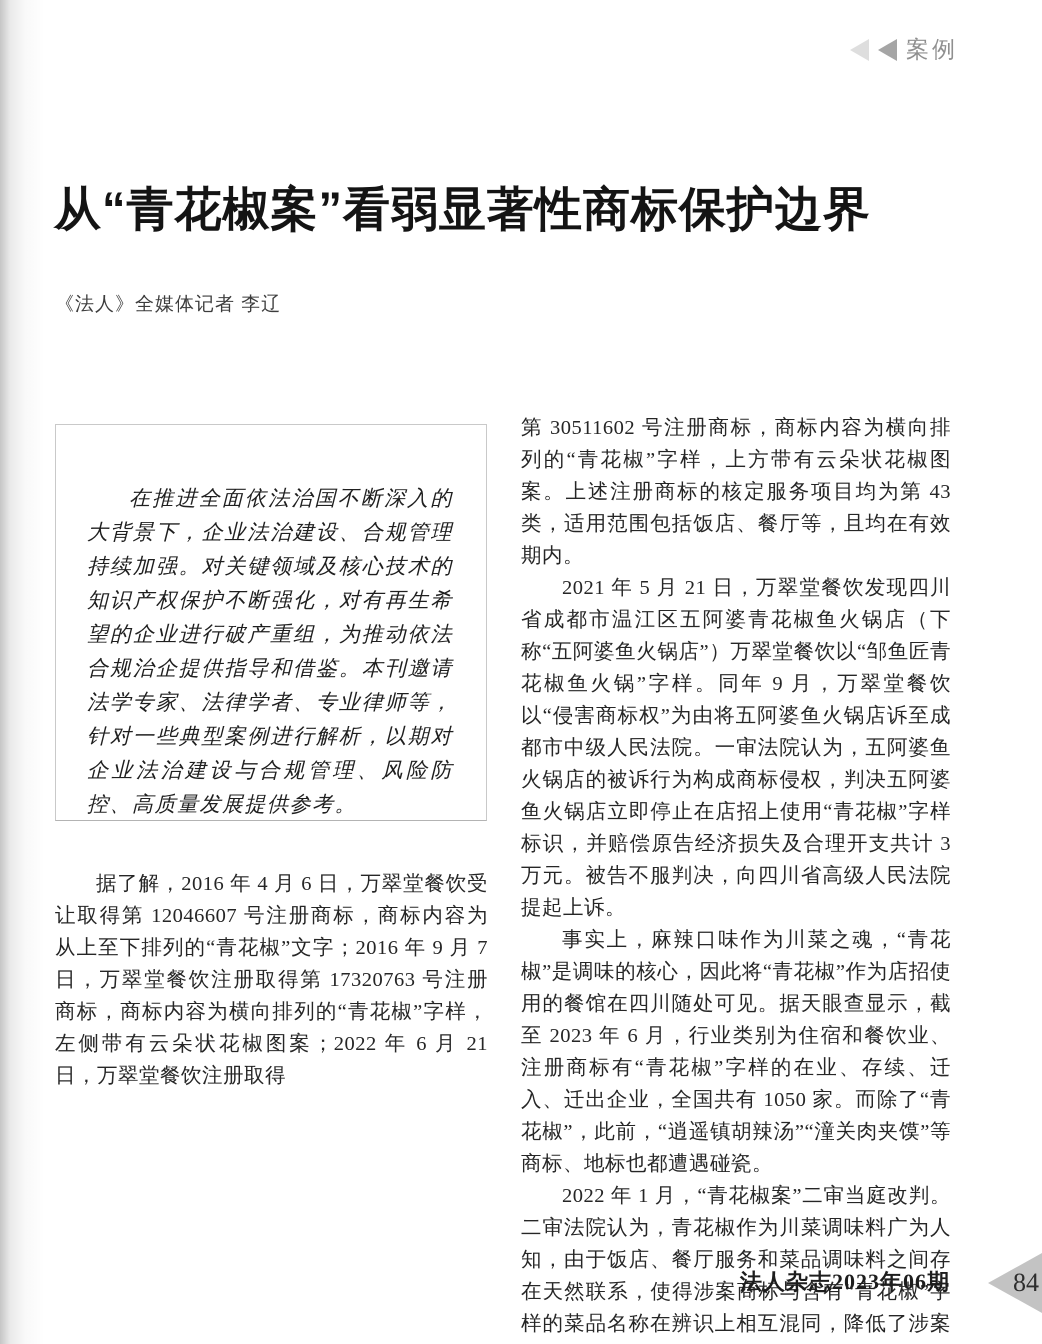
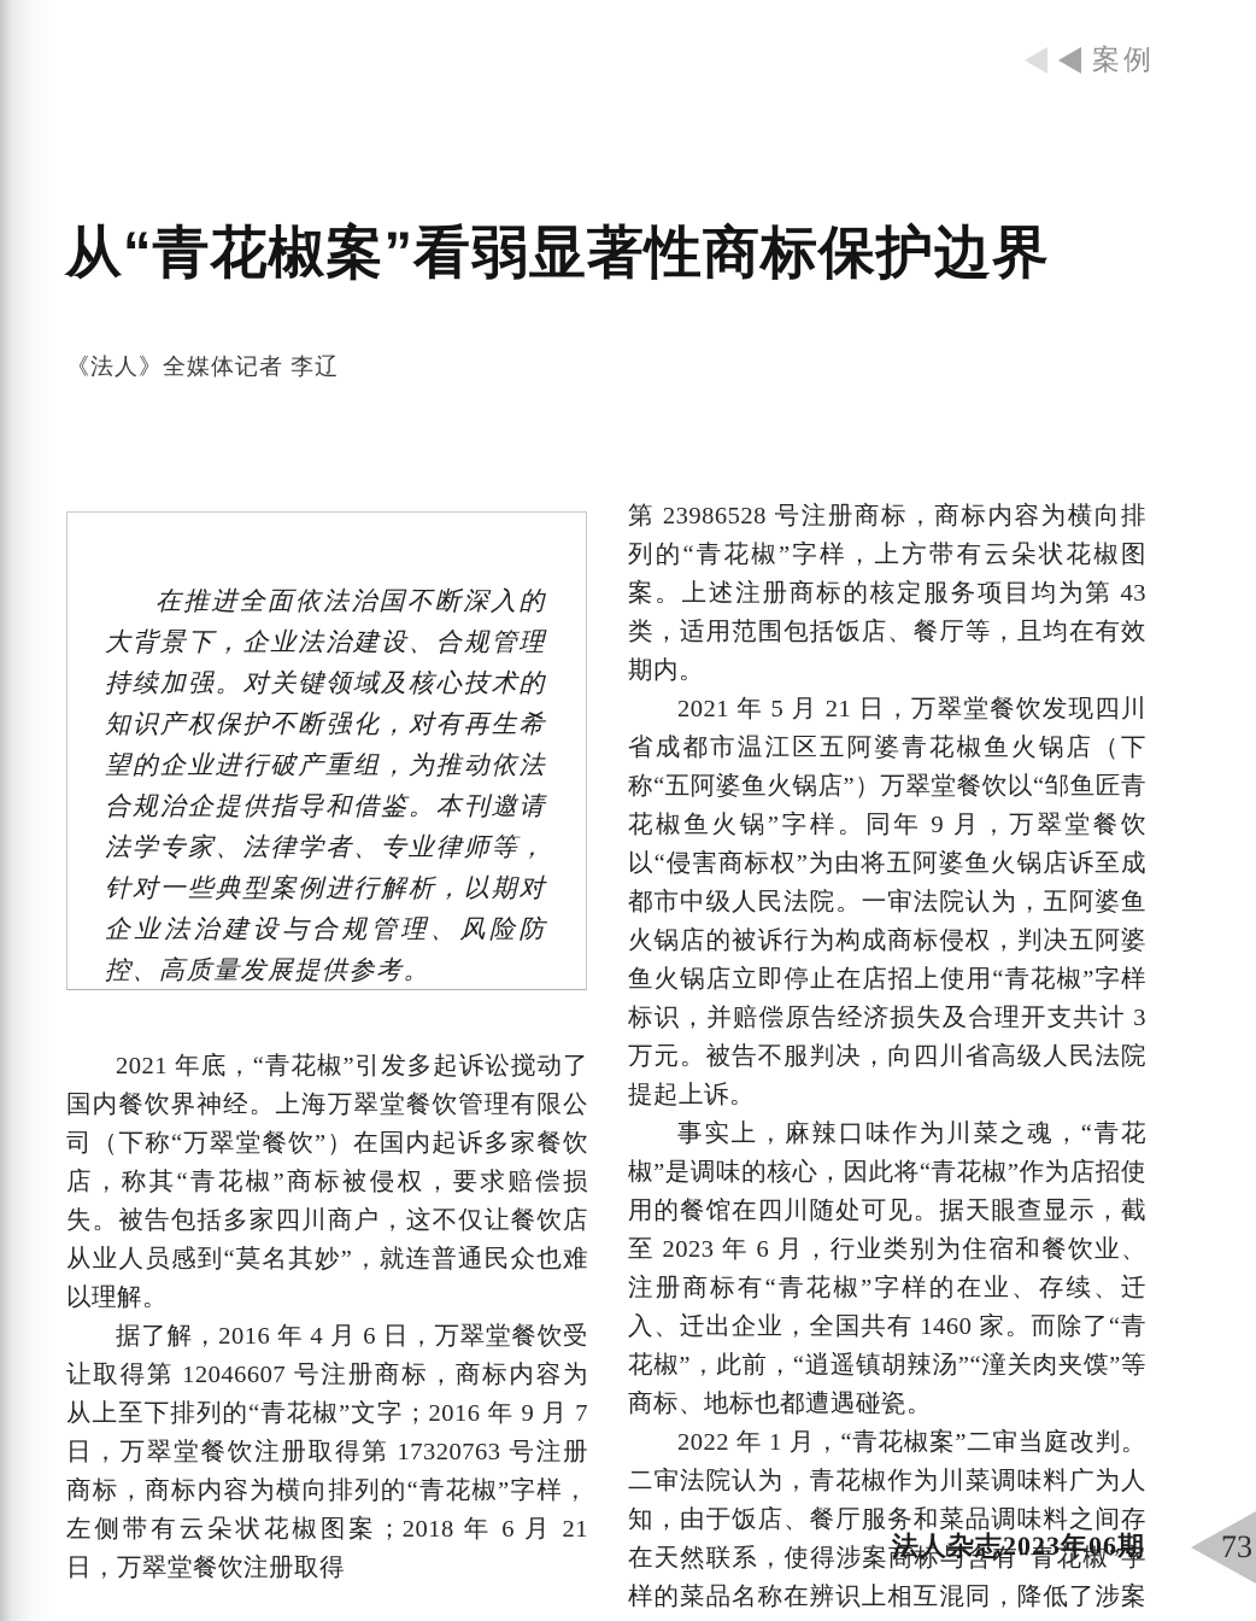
  案例
  从“青花椒案”看弱显著性商标保护边界
  《法人》全媒体记者 李辽
  在推进全面依法治国不断深入的大背景下，企业法治建设、合规管理持续加强。对关键领域及核心技术的知识产权保护不断强化，对有再生希望的企业进行破产重组，为推动依法合规治企提供指导和借鉴。本刊邀请法学专家、法律学者、专业律师等，针对一些典型案例进行解析，以期对企业法治建设与合规管理、风险防控、高质量发展提供参考。
+ 2021 年底，“青花椒”引发多起诉讼搅动了国内餐饮界神经。上海万翠堂餐饮管理有限公司（下称“万翠堂餐饮”）在国内起诉多家餐饮店，称其“青花椒”商标被侵权，要求赔偿损失。被告包括多家四川商户，这不仅让餐饮店从业人员感到“莫名其妙”，就连普通民众也难以理解。
- 据了解，2016 年 4 月 6 日，万翠堂餐饮受让取得第 12046607 号注册商标，商标内容为从上至下排列的“青花椒”文字；2016 年 9 月 7 日，万翠堂餐饮注册取得第 17320763 号注册商标，商标内容为横向排列的“青花椒”字样，左侧带有云朵状花椒图案；2022 年 6 月 21 日，万翠堂餐饮注册取得
+ 据了解，2016 年 4 月 6 日，万翠堂餐饮受让取得第 12046607 号注册商标，商标内容为从上至下排列的“青花椒”文字；2016 年 9 月 7 日，万翠堂餐饮注册取得第 17320763 号注册商标，商标内容为横向排列的“青花椒”字样，左侧带有云朵状花椒图案；2018 年 6 月 21 日，万翠堂餐饮注册取得
- 第 30511602 号注册商标，商标内容为横向排列的“青花椒”字样，上方带有云朵状花椒图案。上述注册商标的核定服务项目均为第 43 类，适用范围包括饭店、餐厅等，且均在有效期内。
+ 第 23986528 号注册商标，商标内容为横向排列的“青花椒”字样，上方带有云朵状花椒图案。上述注册商标的核定服务项目均为第 43 类，适用范围包括饭店、餐厅等，且均在有效期内。
  2021 年 5 月 21 日，万翠堂餐饮发现四川省成都市温江区五阿婆青花椒鱼火锅店（下称“五阿婆鱼火锅店”）万翠堂餐饮以“邹鱼匠青花椒鱼火锅”字样。同年 9 月，万翠堂餐饮以“侵害商标权”为由将五阿婆鱼火锅店诉至成都市中级人民法院。一审法院认为，五阿婆鱼火锅店的被诉行为构成商标侵权，判决五阿婆鱼火锅店立即停止在店招上使用“青花椒”字样标识，并赔偿原告经济损失及合理开支共计 3 万元。被告不服判决，向四川省高级人民法院提起上诉。
- 事实上，麻辣口味作为川菜之魂，“青花椒”是调味的核心，因此将“青花椒”作为店招使用的餐馆在四川随处可见。据天眼查显示，截至 2023 年 6 月，行业类别为住宿和餐饮业、注册商标有“青花椒”字样的在业、存续、迁入、迁出企业，全国共有 1050 家。而除了“青花椒”，此前，“逍遥镇胡辣汤”“潼关肉夹馍”等商标、地标也都遭遇碰瓷。
+ 事实上，麻辣口味作为川菜之魂，“青花椒”是调味的核心，因此将“青花椒”作为店招使用的餐馆在四川随处可见。据天眼查显示，截至 2023 年 6 月，行业类别为住宿和餐饮业、注册商标有“青花椒”字样的在业、存续、迁入、迁出企业，全国共有 1460 家。而除了“青花椒”，此前，“逍遥镇胡辣汤”“潼关肉夹馍”等商标、地标也都遭遇碰瓷。
  2022 年 1 月，“青花椒案”二审当庭改判。二审法院认为，青花椒作为川菜调味料广为人知，由于饭店、餐厅服务和菜品调味料之间存在天然联系，使得涉案商标与含有“青花椒”字样的菜品名称在辨识上相互混同，降低了涉案
  法人杂志2023年06期
- 84
+ 73
